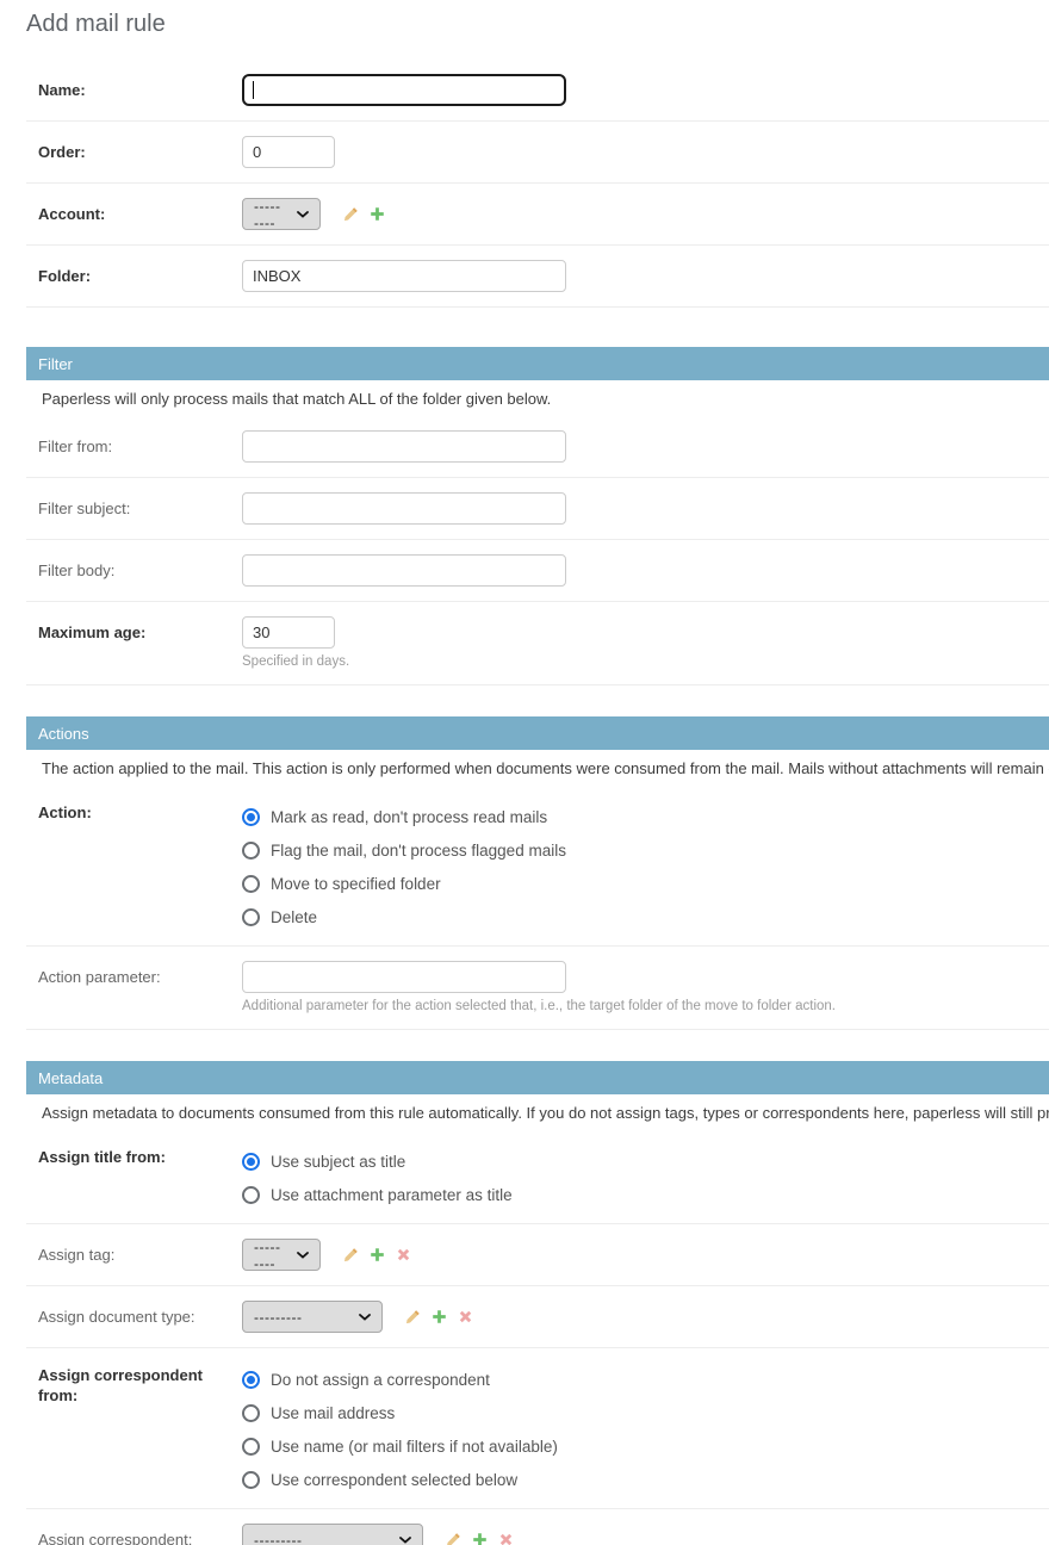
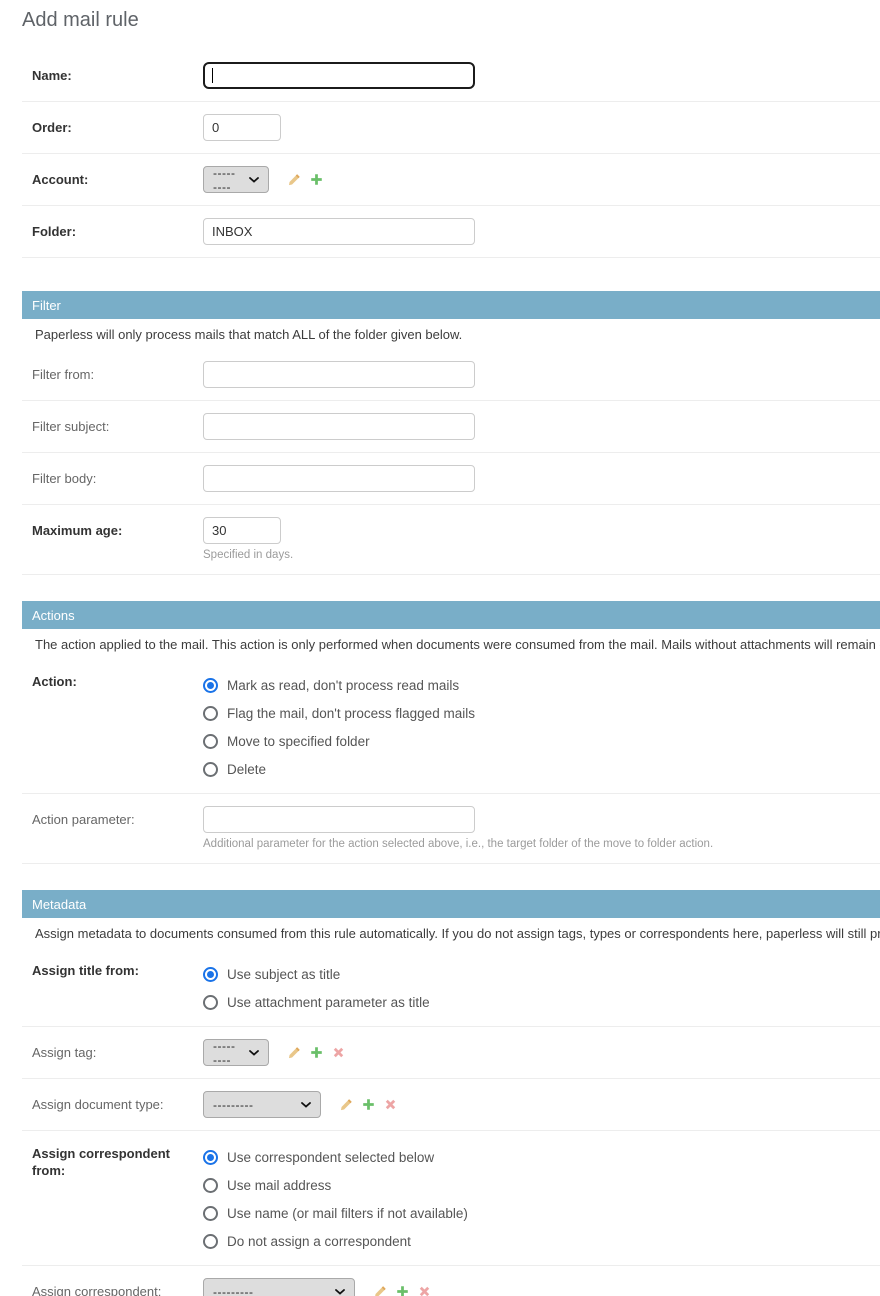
  Add mail rule
  Name:
  Order:
  0
  Account:
  ---------
  Folder:
  INBOX
  Filter
  Paperless will only process mails that match ALL of the folder given below.
  Filter from:
  Filter subject:
  Filter body:
  Maximum age:
  30
  Specified in days.
  Actions
  The action applied to the mail. This action is only performed when documents were consumed from the mail. Mails without attachments will remain
  Action:
  Mark as read, don't process read mails
  Flag the mail, don't process flagged mails
  Move to specified folder
  Delete
  Action parameter:
- Additional parameter for the action selected that, i.e., the target folder of the move to folder action.
+ Additional parameter for the action selected above, i.e., the target folder of the move to folder action.
  Metadata
  Assign metadata to documents consumed from this rule automatically. If you do not assign tags, types or correspondents here, paperless will still pr
  Assign title from:
  Use subject as title
  Use attachment parameter as title
  Assign tag:
  ---------
  Assign document type:
  ---------
  Assign correspondent from:
- Do not assign a correspondent
+ Use correspondent selected below
  Use mail address
  Use name (or mail filters if not available)
- Use correspondent selected below
+ Do not assign a correspondent
  Assign correspondent:
  ---------
